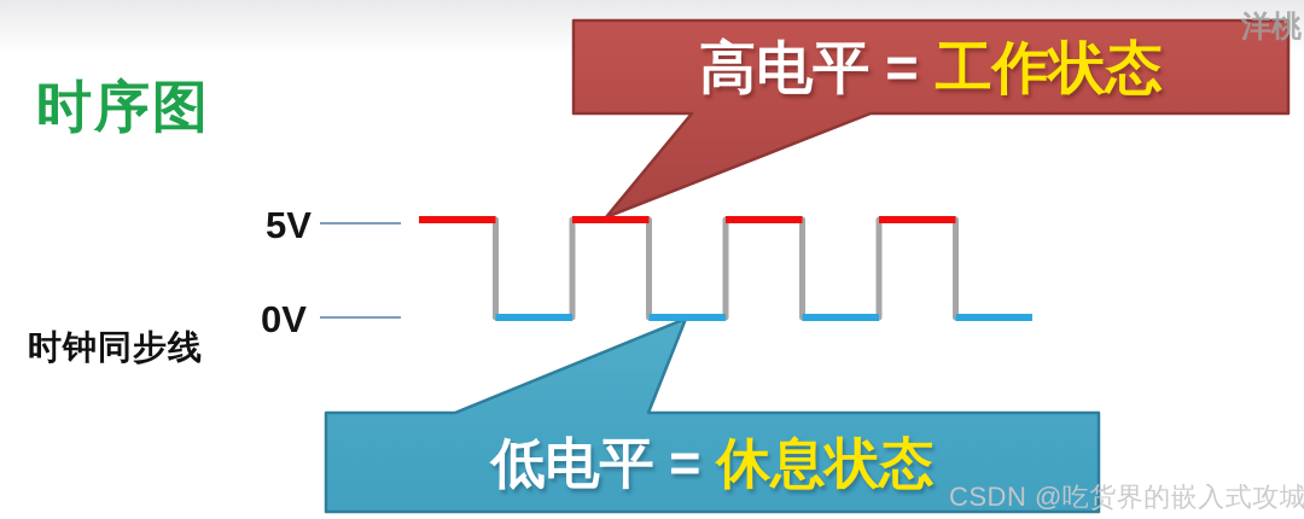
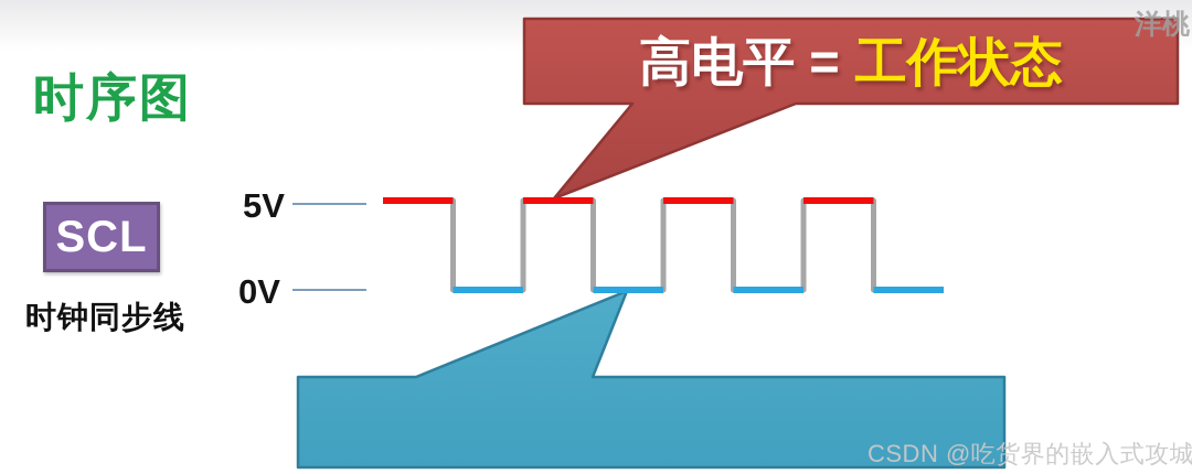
  时序图
+ SCL
  时钟同步线
  5V
  0V
  高电平 =
  工作状态
- 低电平 =
- 休息状态
  洋桃
  CSDN @吃货界的嵌入式攻城
